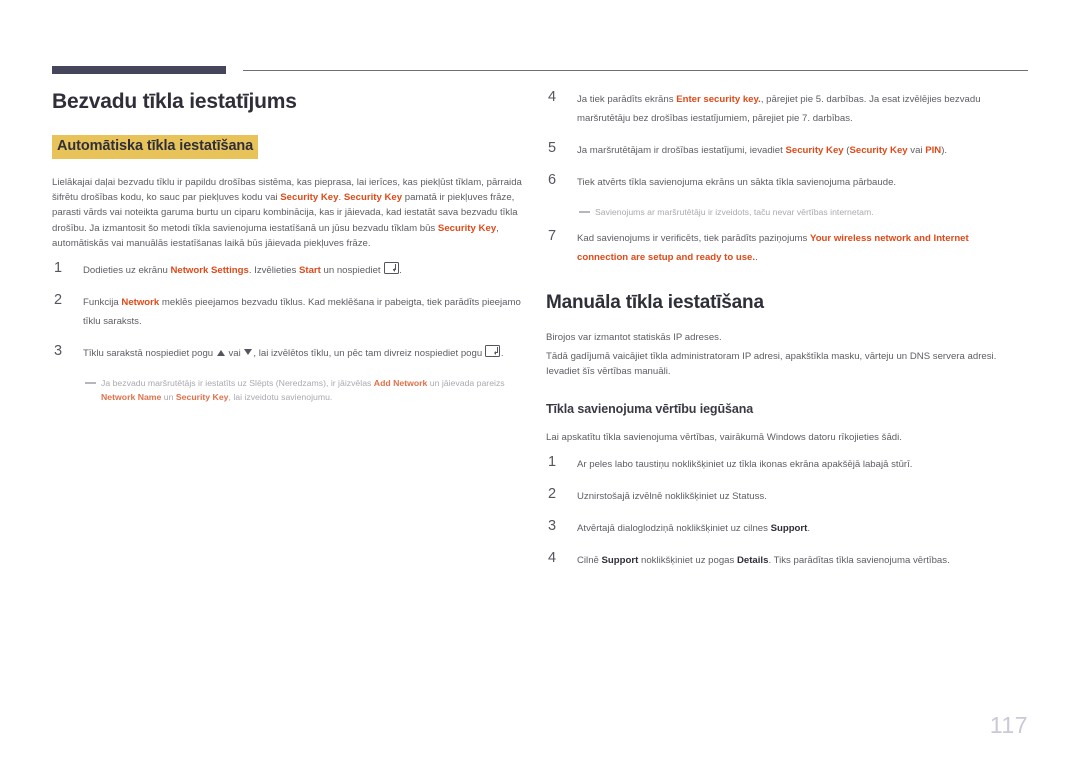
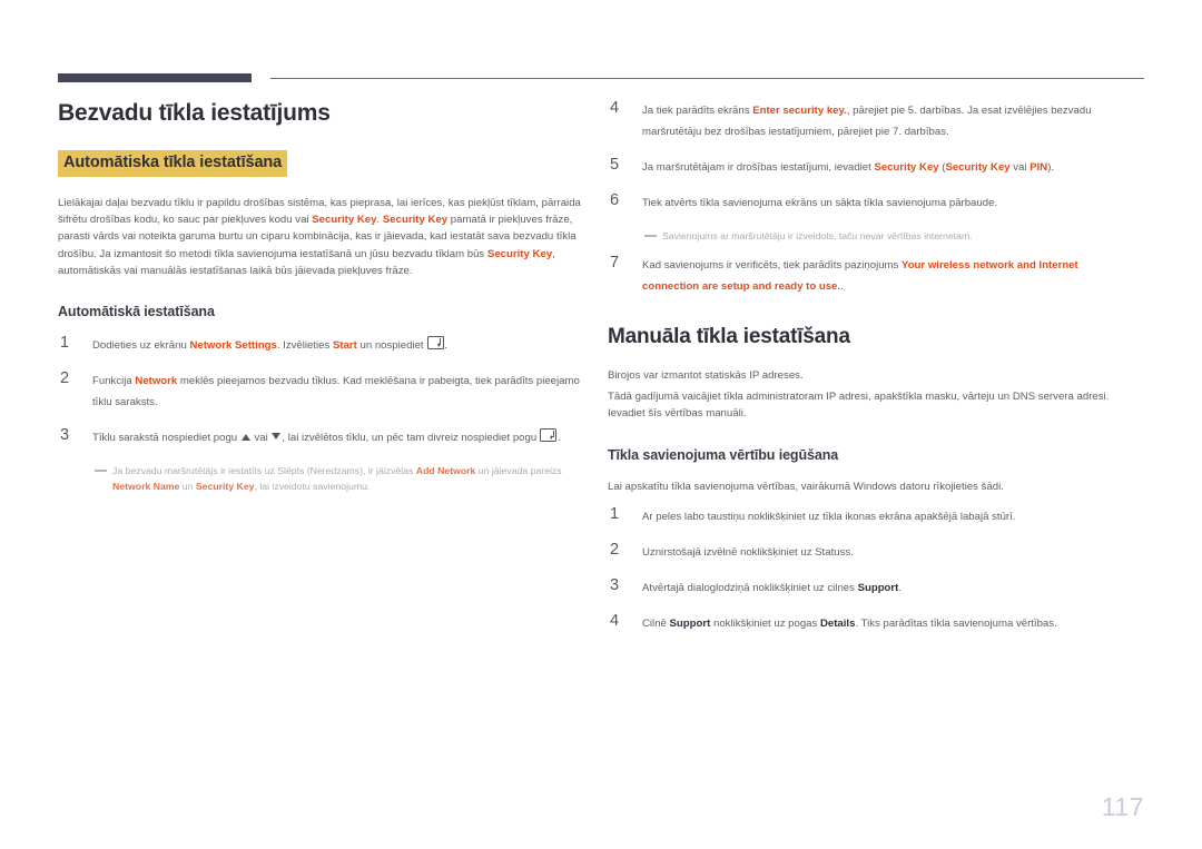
  Bezvadu tīkla iestatījums
  Automātiska tīkla iestatīšana
  Lielākajai daļai bezvadu tīklu ir papildu drošības sistēma, kas pieprasa, lai ierīces, kas piekļūst tīklam, pārraida šifrētu drošības kodu, ko sauc par piekļuves kodu vai Security Key. Security Key pamatā ir piekļuves frāze, parasti vārds vai noteikta garuma burtu un ciparu kombinācija, kas ir jāievada, kad iestatāt sava bezvadu tīkla drošību. Ja izmantosit šo metodi tīkla savienojuma iestatīšanā un jūsu bezvadu tīklam būs Security Key, automātiskās vai manuālās iestatīšanas laikā būs jāievada piekļuves frāze.
+ Automātiskā iestatīšana
  1
  Dodieties uz ekrānu Network Settings. Izvēlieties Start un nospiediet .
  2
  Funkcija Network meklēs pieejamos bezvadu tīklus. Kad meklēšana ir pabeigta, tiek parādīts pieejamo tīklu saraksts.
  3
  Tīklu sarakstā nospiediet pogu vai , lai izvēlētos tīklu, un pēc tam divreiz nospiediet pogu .
  Ja bezvadu maršrutētājs ir iestatīts uz Slēpts (Neredzams), ir jāizvēlas Add Network un jāievada pareizs Network Name un Security Key, lai izveidotu savienojumu.
  4
  Ja tiek parādīts ekrāns Enter security key., pārejiet pie 5. darbības. Ja esat izvēlējies bezvadu maršrutētāju bez drošības iestatījumiem, pārejiet pie 7. darbības.
  5
  Ja maršrutētājam ir drošības iestatījumi, ievadiet Security Key (Security Key vai PIN).
  6
  Tiek atvērts tīkla savienojuma ekrāns un sākta tīkla savienojuma pārbaude.
  Savienojums ar maršrutētāju ir izveidots, taču nevar vērtības internetam.
  7
  Kad savienojums ir verificēts, tiek parādīts paziņojums Your wireless network and Internet connection are setup and ready to use..
  Manuāla tīkla iestatīšana
  Birojos var izmantot statiskās IP adreses.
  Tādā gadījumā vaicājiet tīkla administratoram IP adresi, apakštīkla masku, vārteju un DNS servera adresi. Ievadiet šīs vērtības manuāli.
  Tīkla savienojuma vērtību iegūšana
  Lai apskatītu tīkla savienojuma vērtības, vairākumā Windows datoru rīkojieties šādi.
  1
  Ar peles labo taustiņu noklikšķiniet uz tīkla ikonas ekrāna apakšējā labajā stūrī.
  2
  Uznirstošajā izvēlnē noklikšķiniet uz Statuss.
  3
  Atvērtajā dialoglodziņā noklikšķiniet uz cilnes Support.
  4
  Cilnē Support noklikšķiniet uz pogas Details. Tiks parādītas tīkla savienojuma vērtības.
  117
